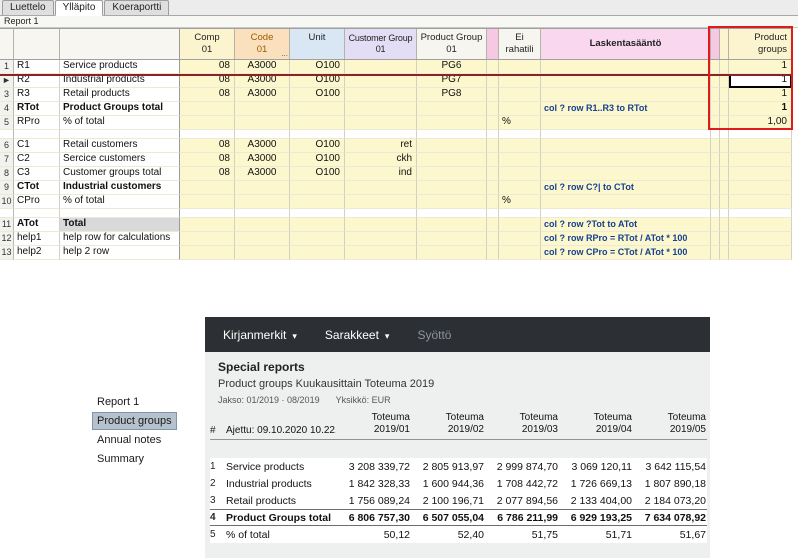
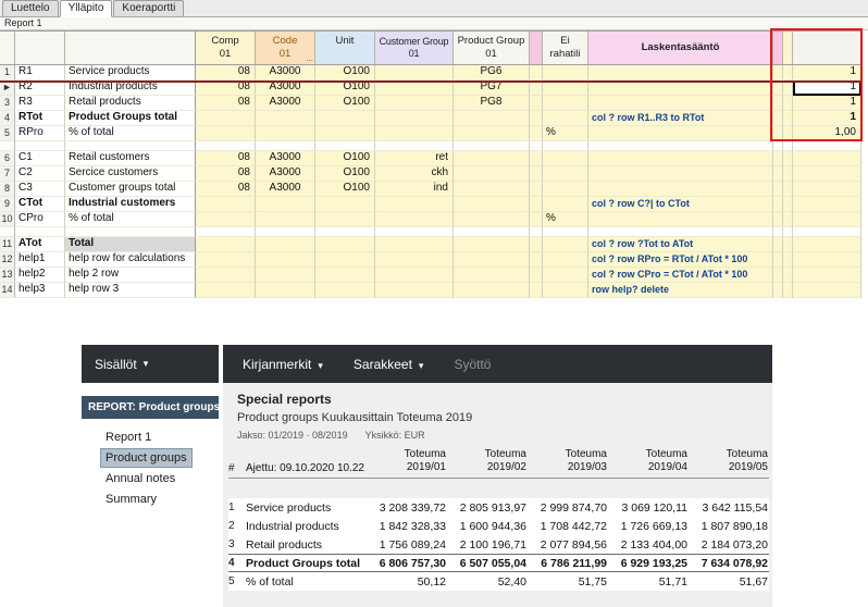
  Luettelo
  Ylläpito
  Koeraportti
  Report 1
  Comp
  01
  Code
  01
  ...
  Unit
  Customer Group
  01
  Product Group
  01
  Ei
  rahatili
  Laskentasääntö
- Product
- groups
  1
  R1
  Service products
  08
  A3000
  O100
  PG6
  1
  ►
  R2
  Industrial products
  08
  A3000
  O100
  PG7
  1
  3
  R3
  Retail products
  08
  A3000
  O100
  PG8
  1
  4
  RTot
  Product Groups total
  col ? row R1..R3 to RTot
  1
  5
  RPro
  % of total
  %
  1,00
  6
  C1
  Retail customers
  08
  A3000
  O100
  ret
  7
  C2
  Sercice customers
  08
  A3000
  O100
  ckh
  8
  C3
  Customer groups total
  08
  A3000
  O100
  ind
  9
  CTot
  Industrial customers
  col ? row C?| to CTot
  10
  CPro
  % of total
  %
  11
  ATot
  Total
  col ? row ?Tot to ATot
  12
  help1
  help row for calculations
  col ? row RPro = RTot / ATot * 100
  13
  help2
  help 2 row
  col ? row CPro = CTot / ATot * 100
+ 14
+ help3
+ help row 3
+ row help? delete
+ Sisällöt
+ ▾
  Kirjanmerkit ▾
  Sarakkeet ▾
  Syöttö
+ REPORT: Product groups
  Report 1
  Product groups
  Annual notes
  Summary
  Special reports
  Product groups Kuukausittain Toteuma 2019
  Jakso: 01/2019 · 08/2019
  Yksikkö: EUR
  #
  Ajettu: 09.10.2020 10.22
  Toteuma
  2019/01
  Toteuma
  2019/02
  Toteuma
  2019/03
  Toteuma
  2019/04
  Toteuma
  2019/05
  1
  Service products
  3 208 339,72
  2 805 913,97
  2 999 874,70
  3 069 120,11
  3 642 115,54
  2
  Industrial products
  1 842 328,33
  1 600 944,36
  1 708 442,72
  1 726 669,13
  1 807 890,18
  3
  Retail products
  1 756 089,24
  2 100 196,71
  2 077 894,56
  2 133 404,00
  2 184 073,20
  4
  Product Groups total
  6 806 757,30
  6 507 055,04
  6 786 211,99
  6 929 193,25
  7 634 078,92
  5
  % of total
  50,12
  52,40
  51,75
  51,71
  51,67
